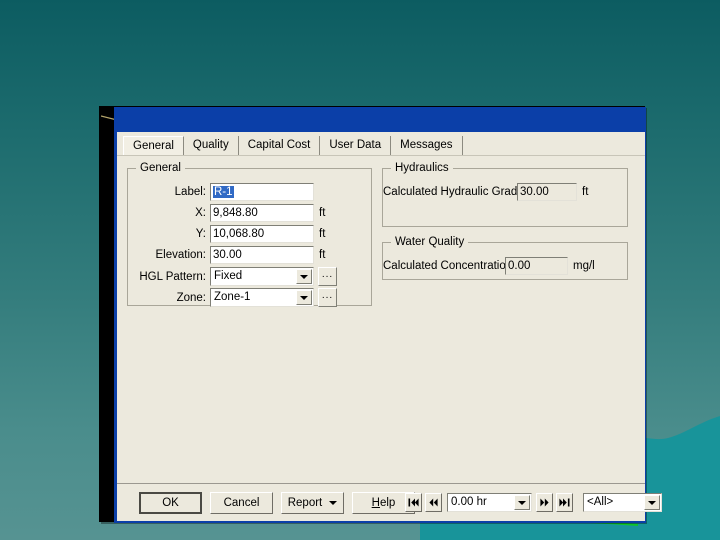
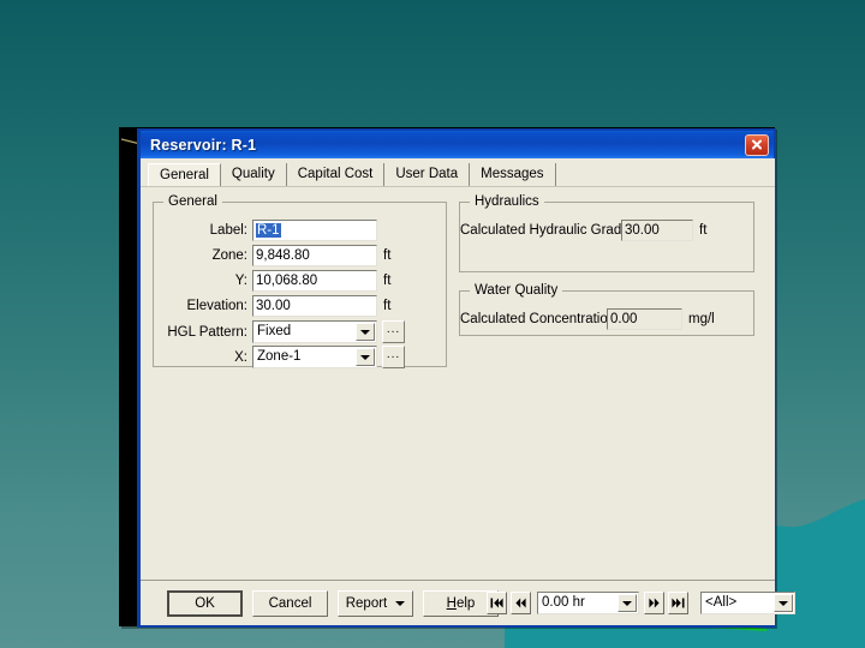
+ Reservoir: R-1
  General
  Quality
  Capital Cost
  User Data
  Messages
  General
  Label:
  R-1
- X:
+ Zone:
  9,848.80
  ft
  Y:
  10,068.80
  ft
  Elevation:
  30.00
  ft
  HGL Pattern:
  Fixed
  ...
- Zone:
+ X:
  Zone-1
  ...
  Hydraulics
  Calculated Hydraulic Grad
  30.00
  ft
  Water Quality
  Calculated Concentratio
  0.00
  mg/l
  OK
  Cancel
  Report
  H
  elp
  0.00 hr
  <All>
